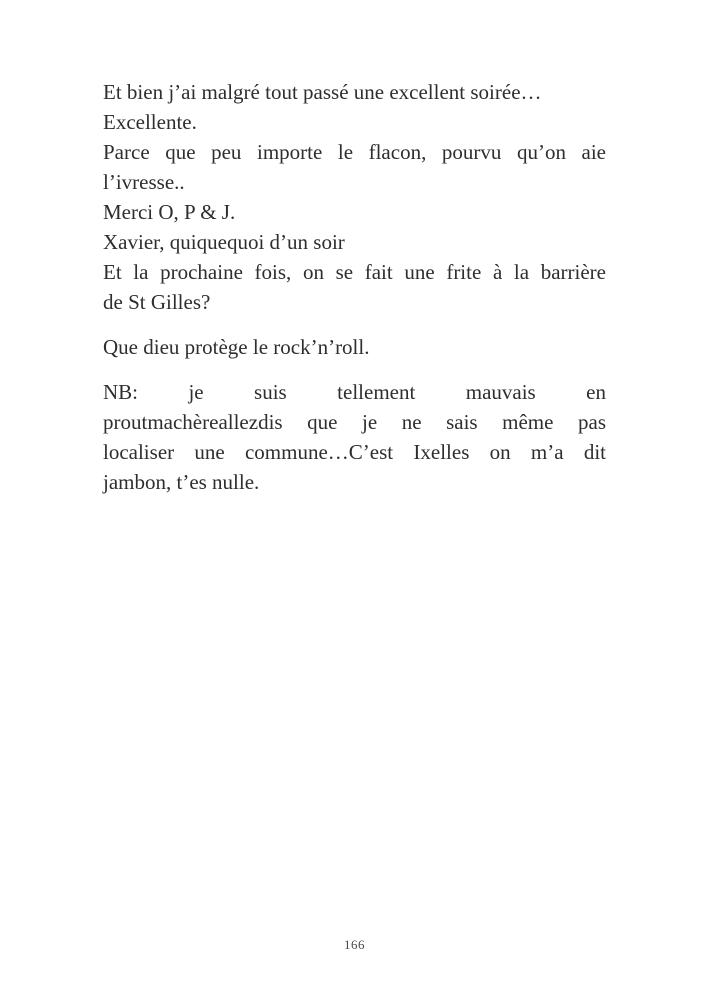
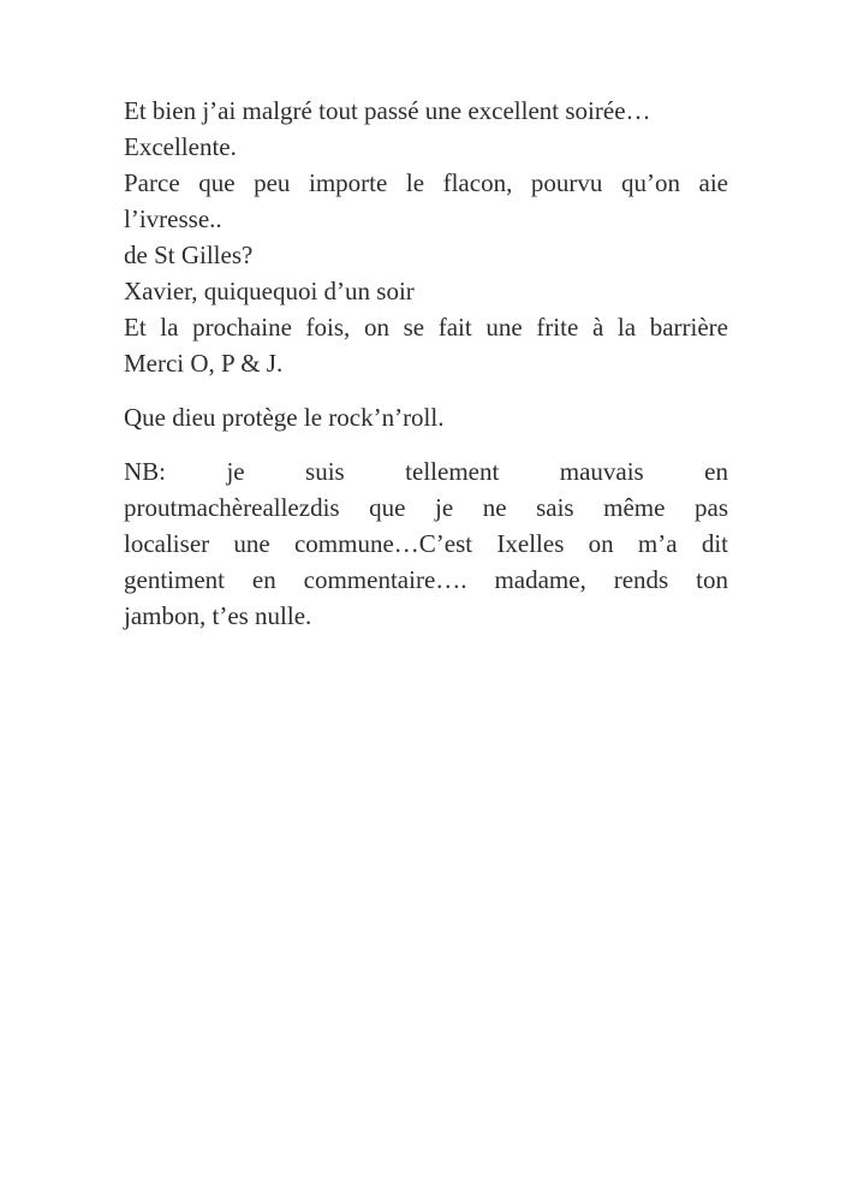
  Et bien j’ai malgré tout passé une excellent soirée…
  Excellente.
  Parce que peu importe le flacon, pourvu qu’on aie
  l’ivresse..
- Merci O, P & J.
+ de St Gilles?
  Xavier, quiquequoi d’un soir
  Et la prochaine fois, on se fait une frite à la barrière
- de St Gilles?
+ Merci O, P & J.
  Que dieu protège le rock’n’roll.
  NB: je suis tellement mauvais en
  proutmachèreallezdis que je ne sais même pas
  localiser une commune…C’est Ixelles on m’a dit
+ gentiment en commentaire…. madame, rends ton
  jambon, t’es nulle.
- 166
